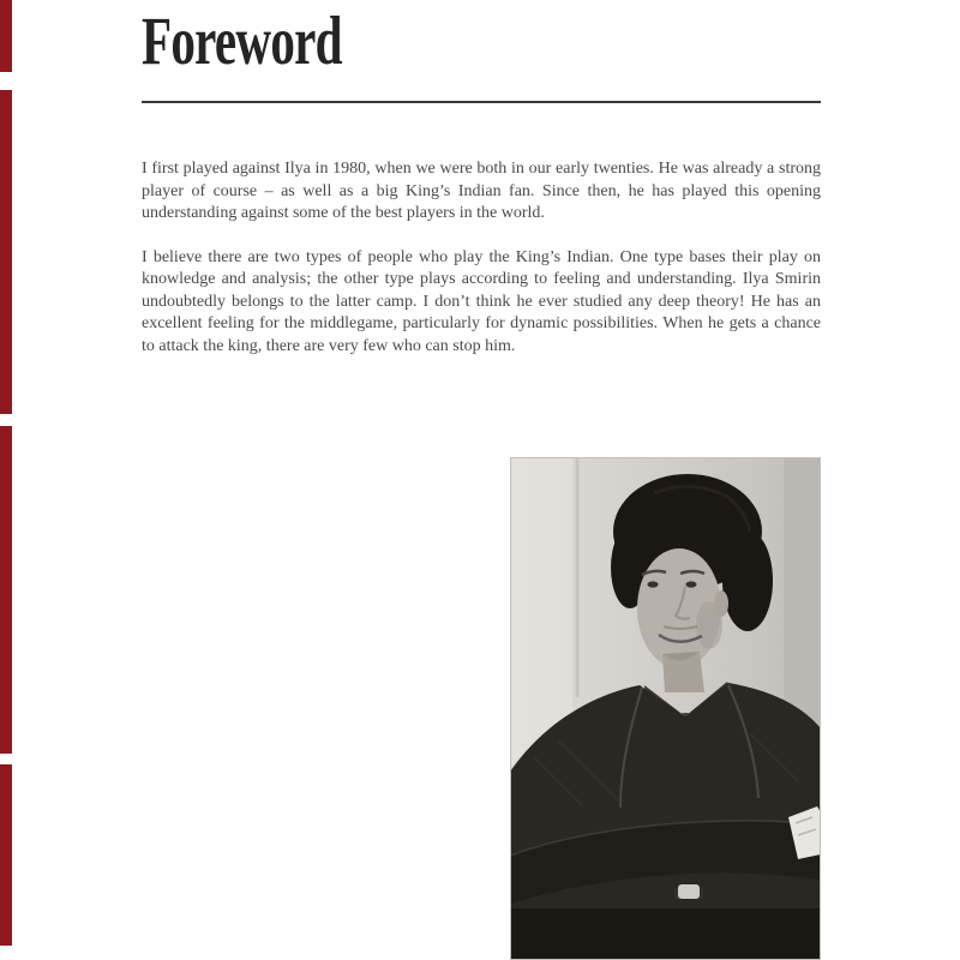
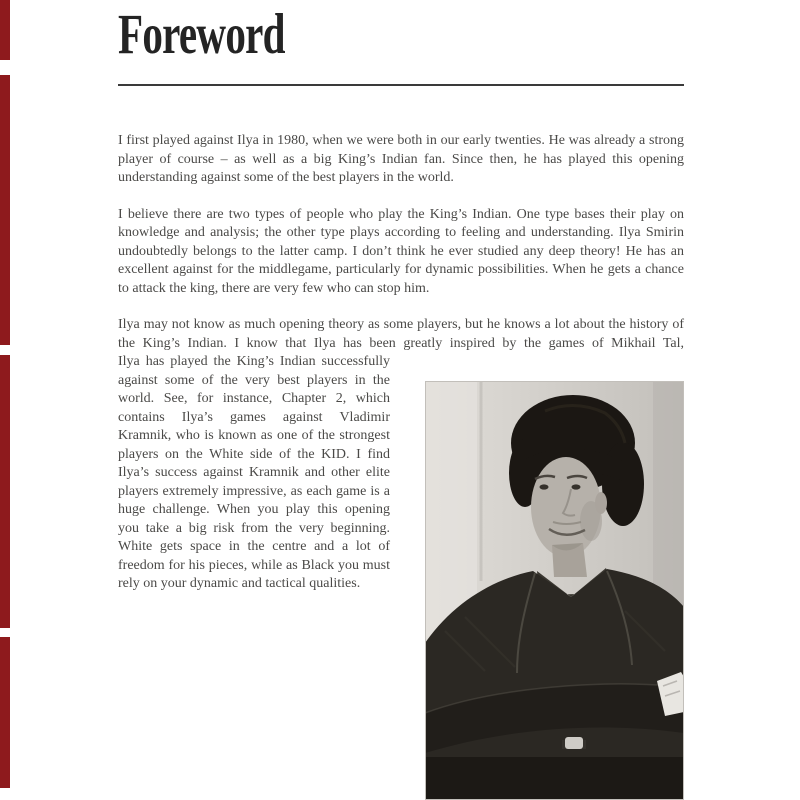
  Foreword
  I first played against Ilya in 1980, when we were both in our early twenties. He was already a strong player of course – as well as a big King’s Indian fan. Since then, he has played this opening understanding against some of the best players in the world.
- I believe there are two types of people who play the King’s Indian. One type bases their play on knowledge and analysis; the other type plays according to feeling and understanding. Ilya Smirin undoubtedly belongs to the latter camp. I don’t think he ever studied any deep theory! He has an excellent feeling for the middlegame, particularly for dynamic possibilities. When he gets a chance to attack the king, there are very few who can stop him.
+ I believe there are two types of people who play the King’s Indian. One type bases their play on knowledge and analysis; the other type plays according to feeling and understanding. Ilya Smirin undoubtedly belongs to the latter camp. I don’t think he ever studied any deep theory! He has an excellent against for the middlegame, particularly for dynamic possibilities. When he gets a chance to attack the king, there are very few who can stop him.
+ Ilya may not know as much opening theory as some players, but he knows a lot about the history of the King’s Indian. I know that Ilya has been greatly inspired by the games of Mikhail Tal,
+ Ilya has played the King’s Indian successfully against some of the very best players in the world. See, for instance, Chapter 2, which contains Ilya’s games against Vladimir Kramnik, who is known as one of the strongest players on the White side of the KID. I find Ilya’s success against Kramnik and other elite players extremely impressive, as each game is a huge challenge. When you play this opening you take a big risk from the very beginning. White gets space in the centre and a lot of freedom for his pieces, while as Black you must rely on your dynamic and tactical qualities.
